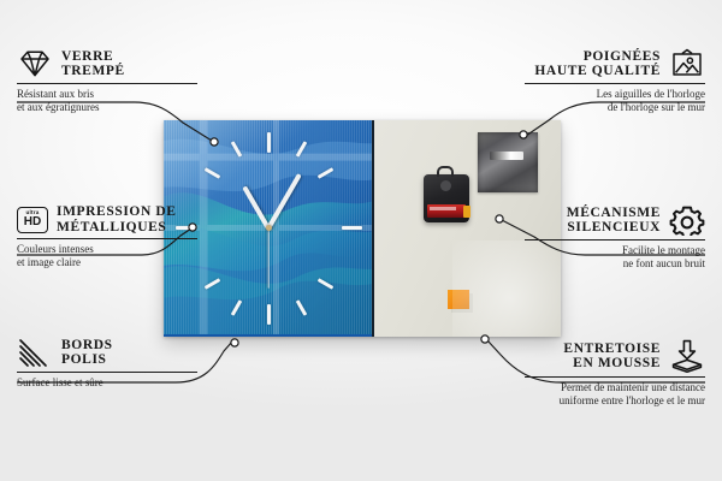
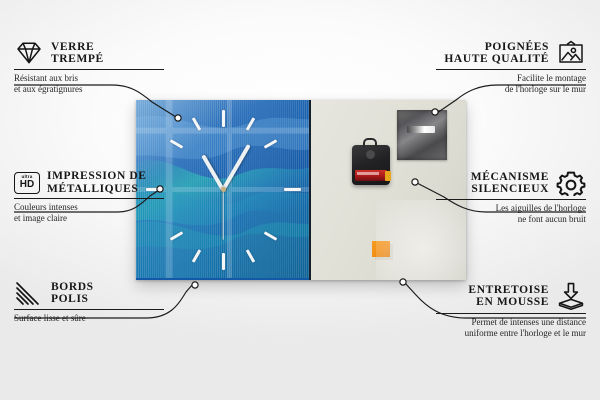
  VERRE
  TREMPÉ
  Résistant aux bris
  et aux égratignures
  HD
  IMPRESSION DE
  MÉTALLIQUES
  Couleurs intenses
  et image claire
  BORDS
  POLIS
  Surface lisse et sûre
  POIGNÉES
  HAUTE QUALITÉ
- Les aiguilles de l'horloge
+ Facilite le montage
  de l'horloge sur le mur
  MÉCANISME
  SILENCIEUX
- Facilite le montage
+ Les aiguilles de l'horloge
  ne font aucun bruit
  ENTRETOISE
  EN MOUSSE
- Permet de maintenir une distance
+ Permet de intenses une distance
  uniforme entre l'horloge et le mur
